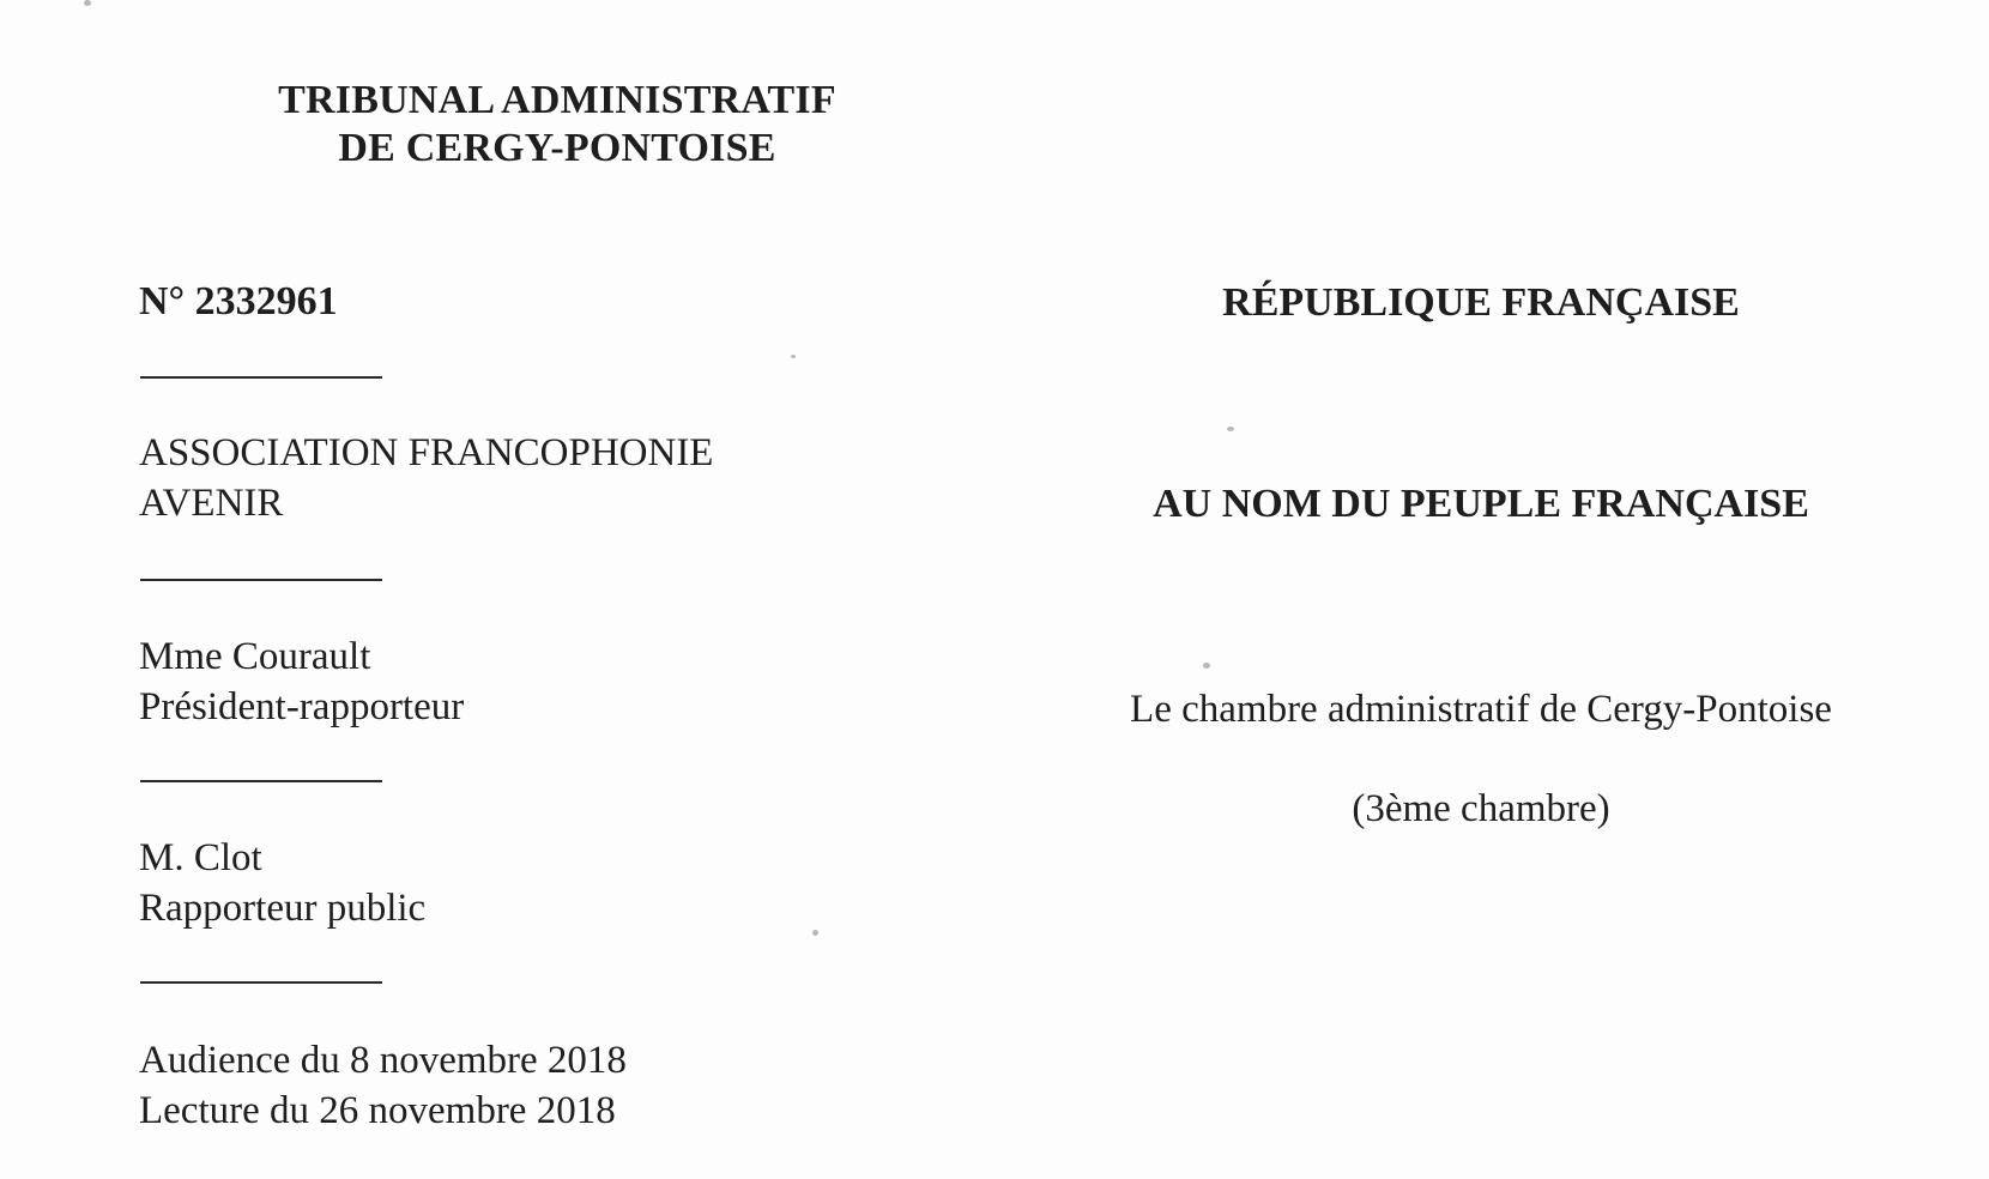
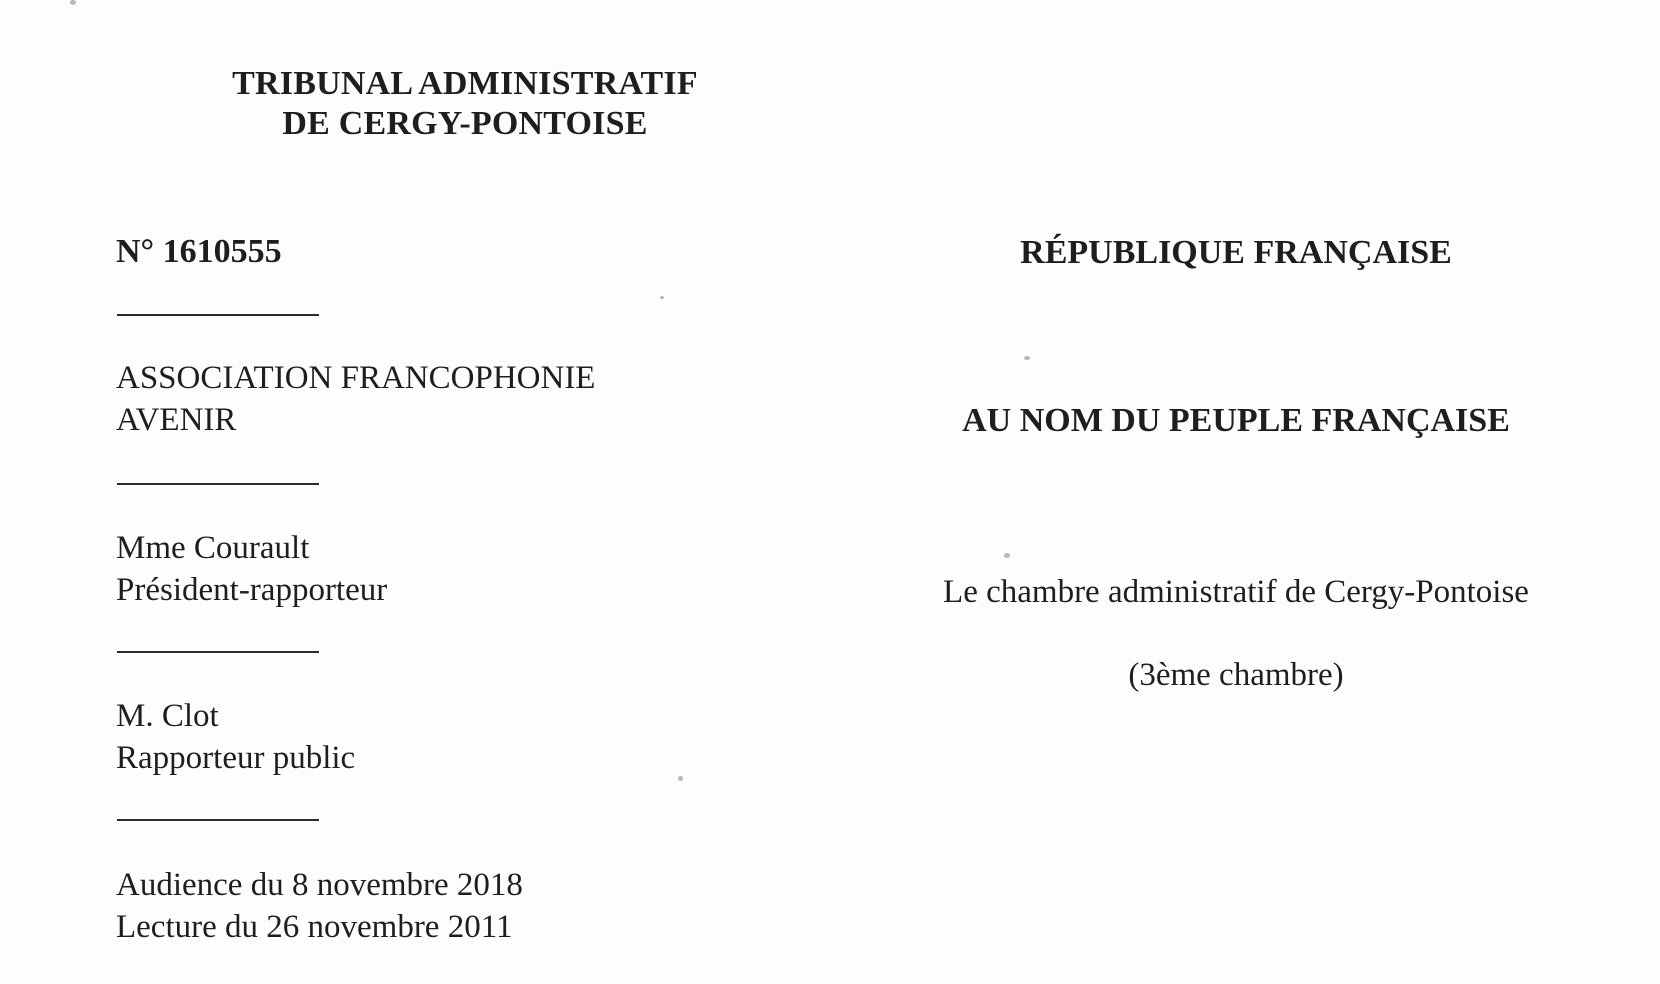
  TRIBUNAL ADMINISTRATIF
  DE CERGY-PONTOISE
- N° 2332961
+ N° 1610555
  ASSOCIATION FRANCOPHONIE
  AVENIR
  Mme Courault
  Président-rapporteur
  M. Clot
  Rapporteur public
  Audience du 8 novembre 2018
- Lecture du 26 novembre 2018
+ Lecture du 26 novembre 2011
  RÉPUBLIQUE FRANÇAISE
  AU NOM DU PEUPLE FRANÇAISE
  Le chambre administratif de Cergy-Pontoise
  (3ème chambre)
